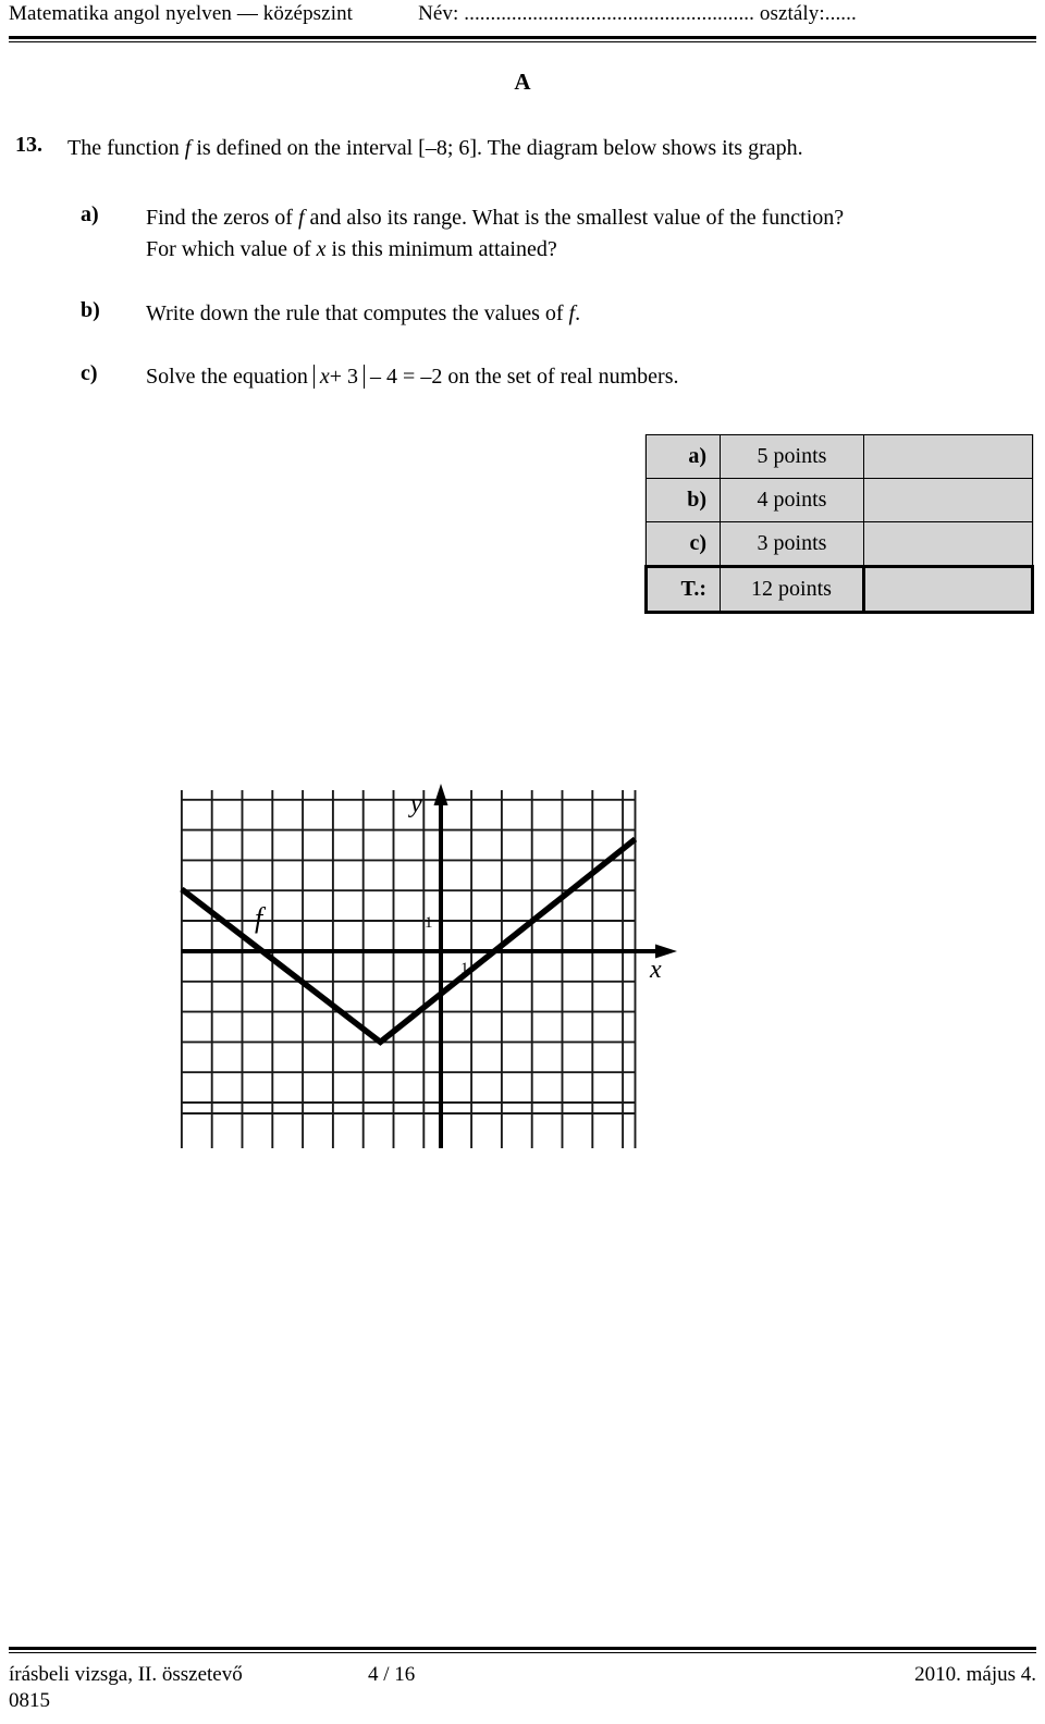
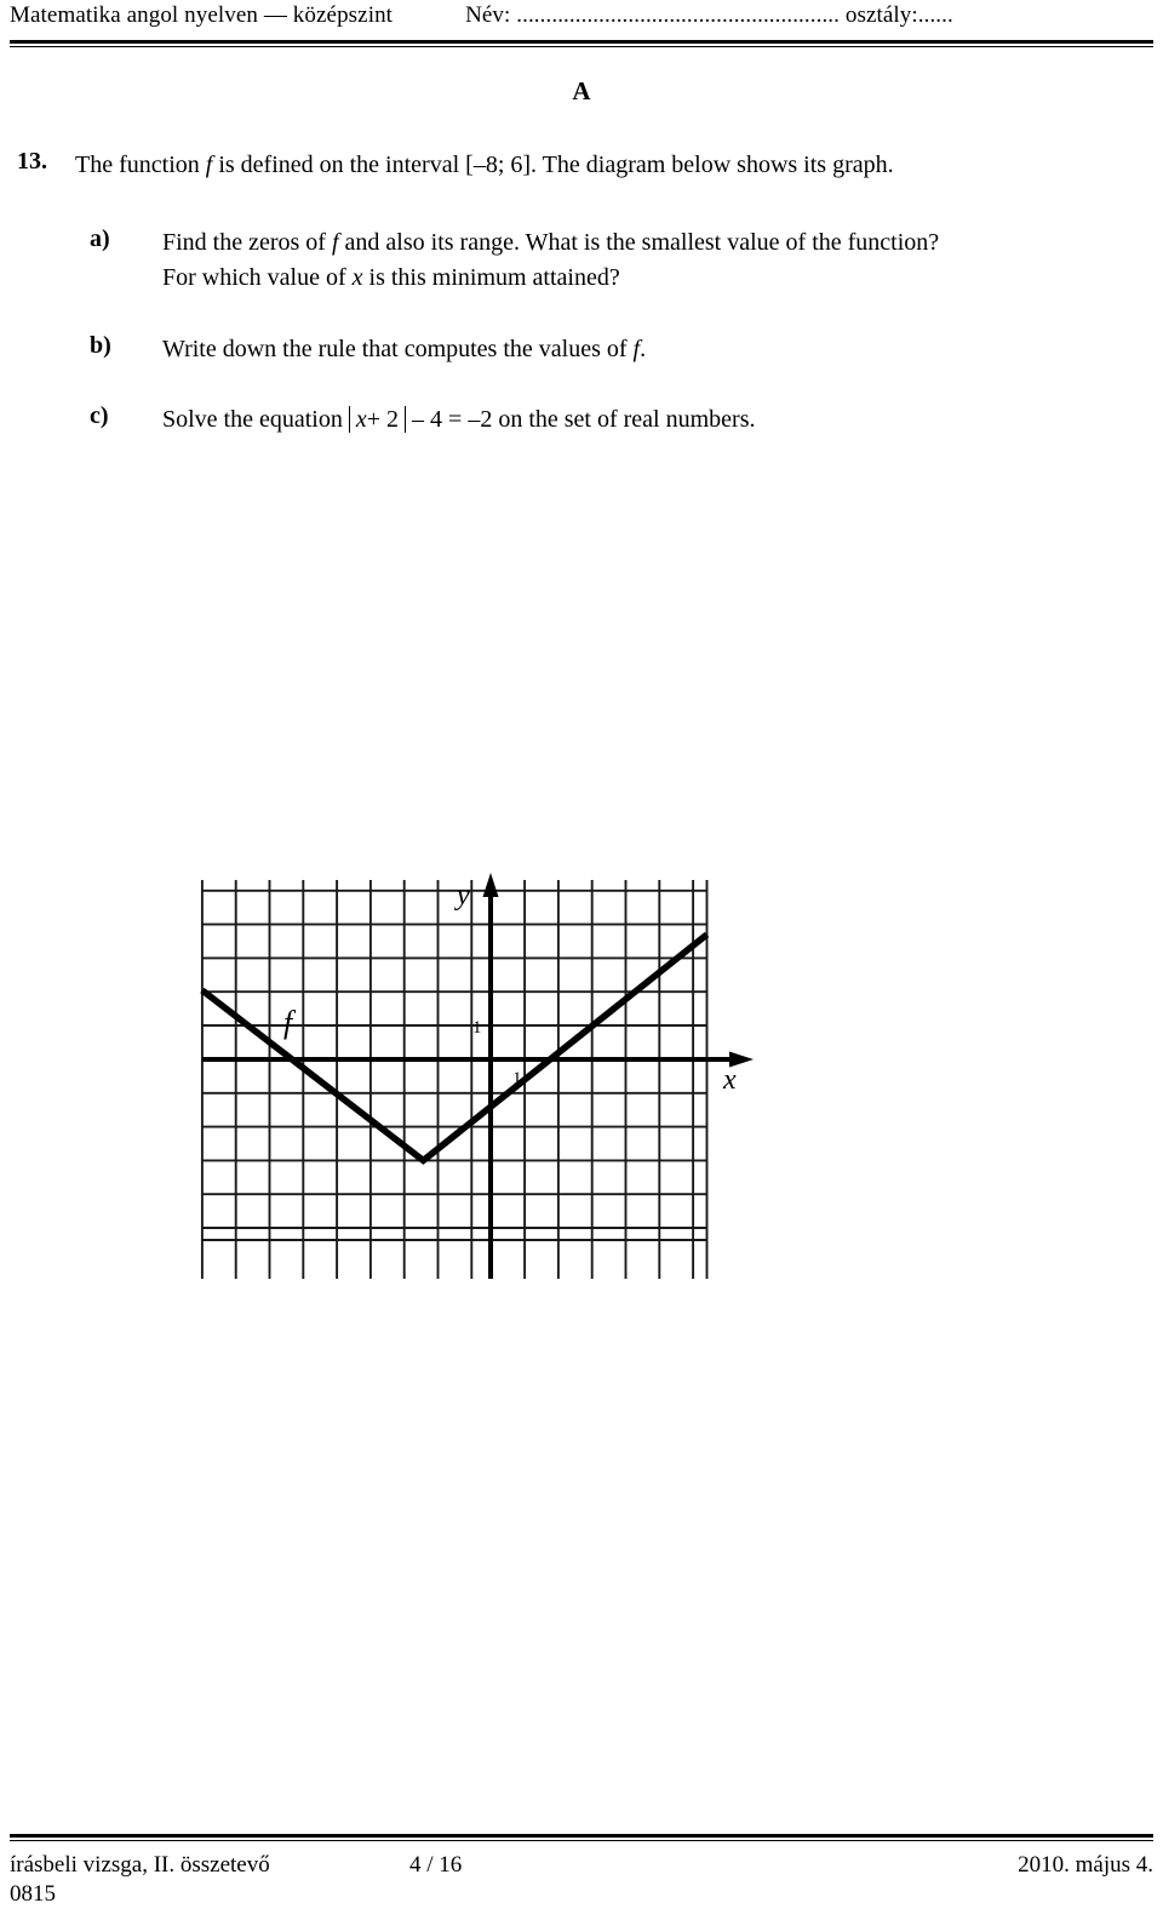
  Matematika angol nyelven — középszint
  Név: ....................................................... osztály:......
  A
  13.
  The function f is defined on the interval [–8; 6]. The diagram below shows its graph.
  a)
  Find the zeros of f and also its range. What is the smallest value of the function?
  For which value of x is this minimum attained?
  b)
  Write down the rule that computes the values of f.
  c)
- Solve the equation x+ 3 – 4 = –2 on the set of real numbers.
+ Solve the equation x+ 2 – 4 = –2 on the set of real numbers.
- a)	5 points
- b)	4 points
- c)	3 points
- T.:	12 points
  y
  x
  f
  1
  1
  írásbeli vizsga, II. összetevő
  4 / 16
  2010. május 4.
  0815
